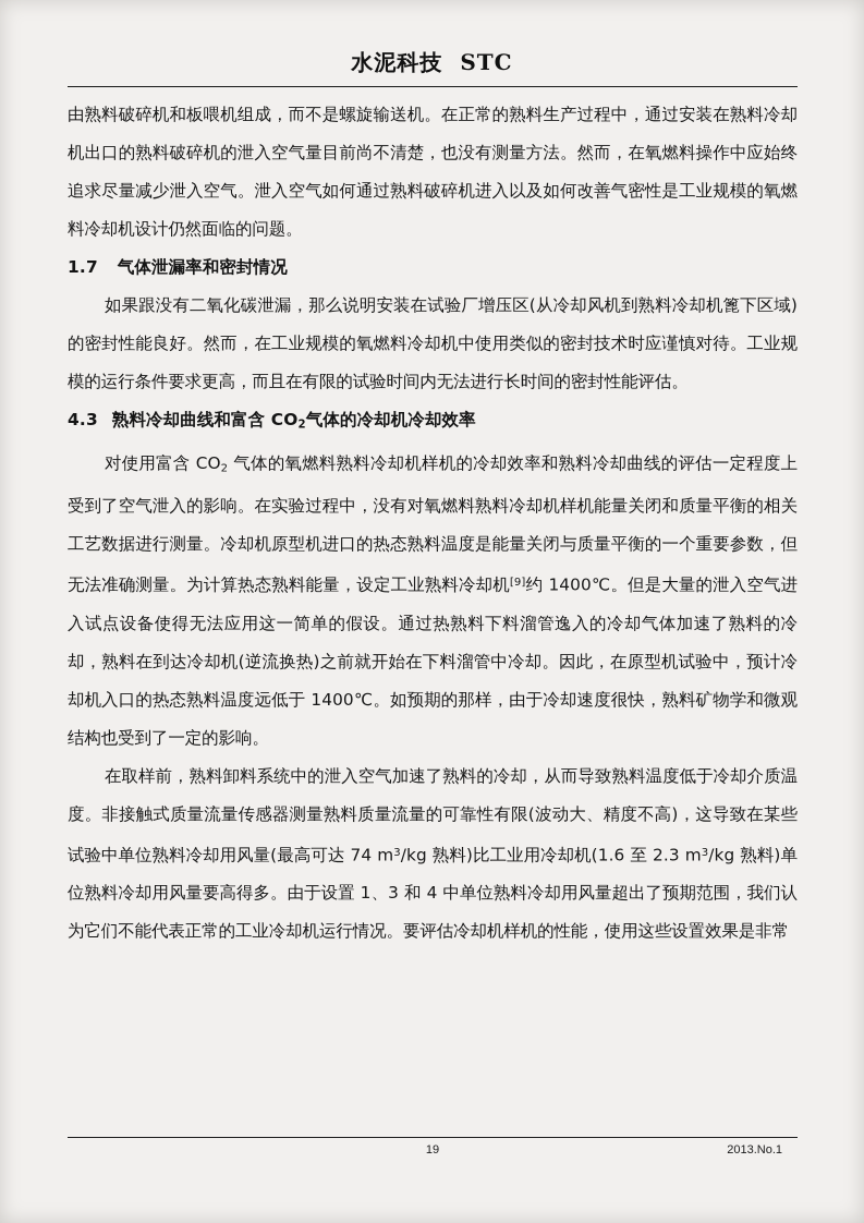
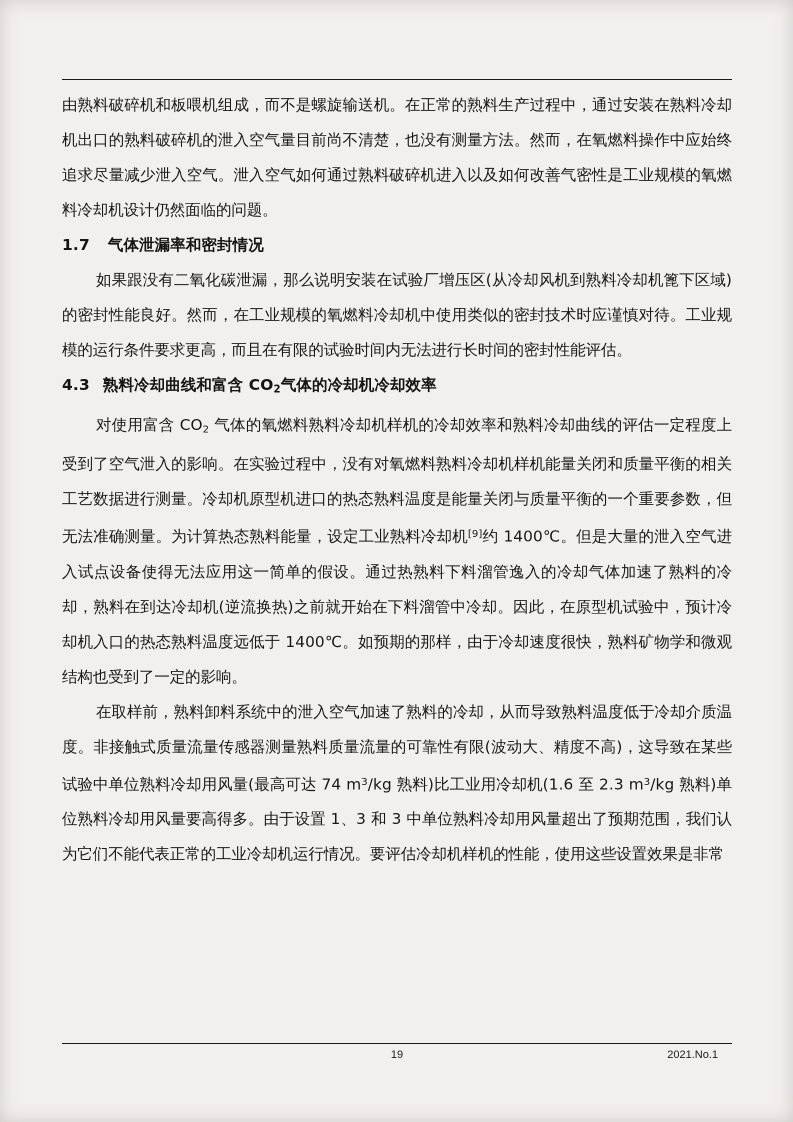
- 水泥科技 STC
  由熟料破碎机和板喂机组成，而不是螺旋输送机。在正常的熟料生产过程中，通过安装在熟料冷却机出口的熟料破碎机的泄入空气量目前尚不清楚，也没有测量方法。然而，在氧燃料操作中应始终追求尽量减少泄入空气。泄入空气如何通过熟料破碎机进入以及如何改善气密性是工业规模的氧燃料冷却机设计仍然面临的问题。
  1.7 气体泄漏率和密封情况
  如果跟没有二氧化碳泄漏，那么说明安装在试验厂增压区(从冷却风机到熟料冷却机篦下区域)的密封性能良好。然而，在工业规模的氧燃料冷却机中使用类似的密封技术时应谨慎对待。工业规模的运行条件要求更高，而且在有限的试验时间内无法进行长时间的密封性能评估。
  4.3 熟料冷却曲线和富含 CO2气体的冷却机冷却效率
  对使用富含 CO2 气体的氧燃料熟料冷却机样机的冷却效率和熟料冷却曲线的评估一定程度上受到了空气泄入的影响。在实验过程中，没有对氧燃料熟料冷却机样机能量关闭和质量平衡的相关工艺数据进行测量。冷却机原型机进口的热态熟料温度是能量关闭与质量平衡的一个重要参数，但无法准确测量。为计算热态熟料能量，设定工业熟料冷却机[9]约 1400℃。但是大量的泄入空气进入试点设备使得无法应用这一简单的假设。通过热熟料下料溜管逸入的冷却气体加速了熟料的冷却，熟料在到达冷却机(逆流换热)之前就开始在下料溜管中冷却。因此，在原型机试验中，预计冷却机入口的热态熟料温度远低于 1400℃。如预期的那样，由于冷却速度很快，熟料矿物学和微观结构也受到了一定的影响。
- 在取样前，熟料卸料系统中的泄入空气加速了熟料的冷却，从而导致熟料温度低于冷却介质温度。非接触式质量流量传感器测量熟料质量流量的可靠性有限(波动大、精度不高)，这导致在某些试验中单位熟料冷却用风量(最高可达 74 m3/kg 熟料)比工业用冷却机(1.6 至 2.3 m3/kg 熟料)单位熟料冷却用风量要高得多。由于设置 1、3 和 4 中单位熟料冷却用风量超出了预期范围，我们认为它们不能代表正常的工业冷却机运行情况。要评估冷却机样机的性能，使用这些设置效果是非常
+ 在取样前，熟料卸料系统中的泄入空气加速了熟料的冷却，从而导致熟料温度低于冷却介质温度。非接触式质量流量传感器测量熟料质量流量的可靠性有限(波动大、精度不高)，这导致在某些试验中单位熟料冷却用风量(最高可达 74 m3/kg 熟料)比工业用冷却机(1.6 至 2.3 m3/kg 熟料)单位熟料冷却用风量要高得多。由于设置 1、3 和 3 中单位熟料冷却用风量超出了预期范围，我们认为它们不能代表正常的工业冷却机运行情况。要评估冷却机样机的性能，使用这些设置效果是非常
  19
- 2013.No.1
+ 2021.No.1
